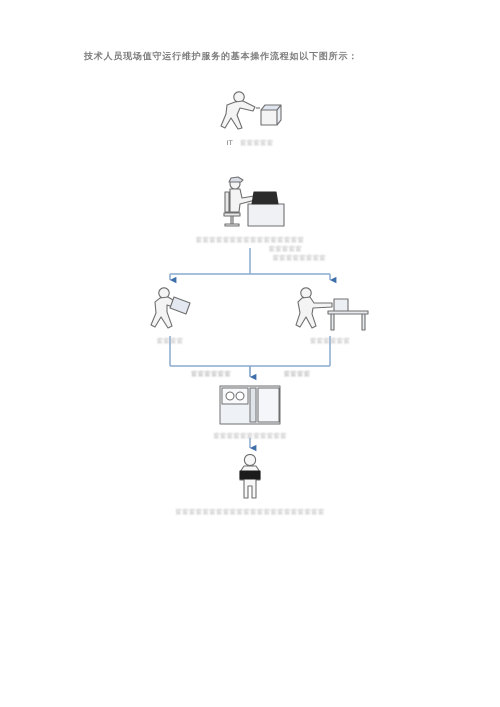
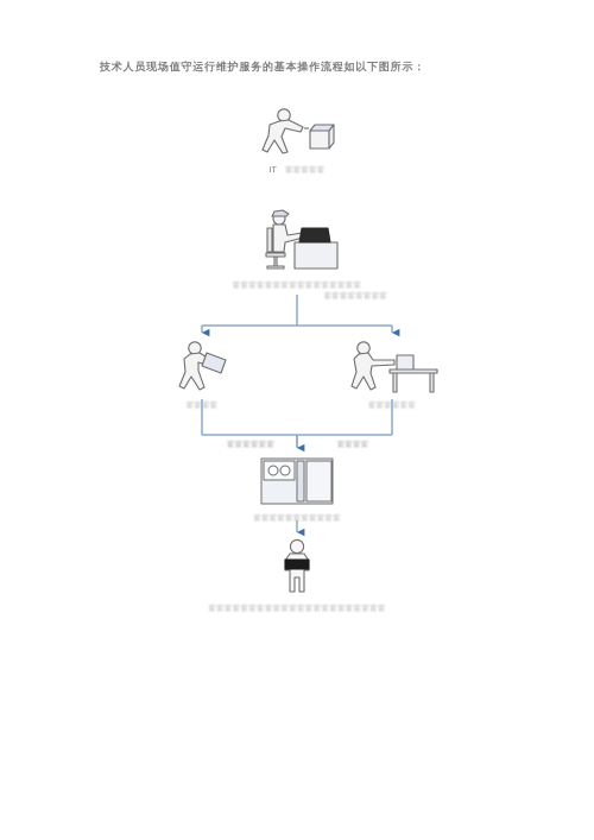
  技术人员现场值守运行维护服务的基本操作流程如以下图所示：
  IT 窗窗窗窗窗
  窗窗窗窗窗窗窗窗窗窗窗窗窗窗窗窗
- 窗窗窗窗窗
  窗窗窗窗窗窗窗窗
  窗窗窗窗
  窗窗窗窗窗窗
  窗窗窗窗窗窗
  窗窗窗窗
  窗窗窗窗窗窗窗窗窗窗窗
  窗窗窗窗窗窗窗窗窗窗窗窗窗窗窗窗窗窗窗窗窗窗
